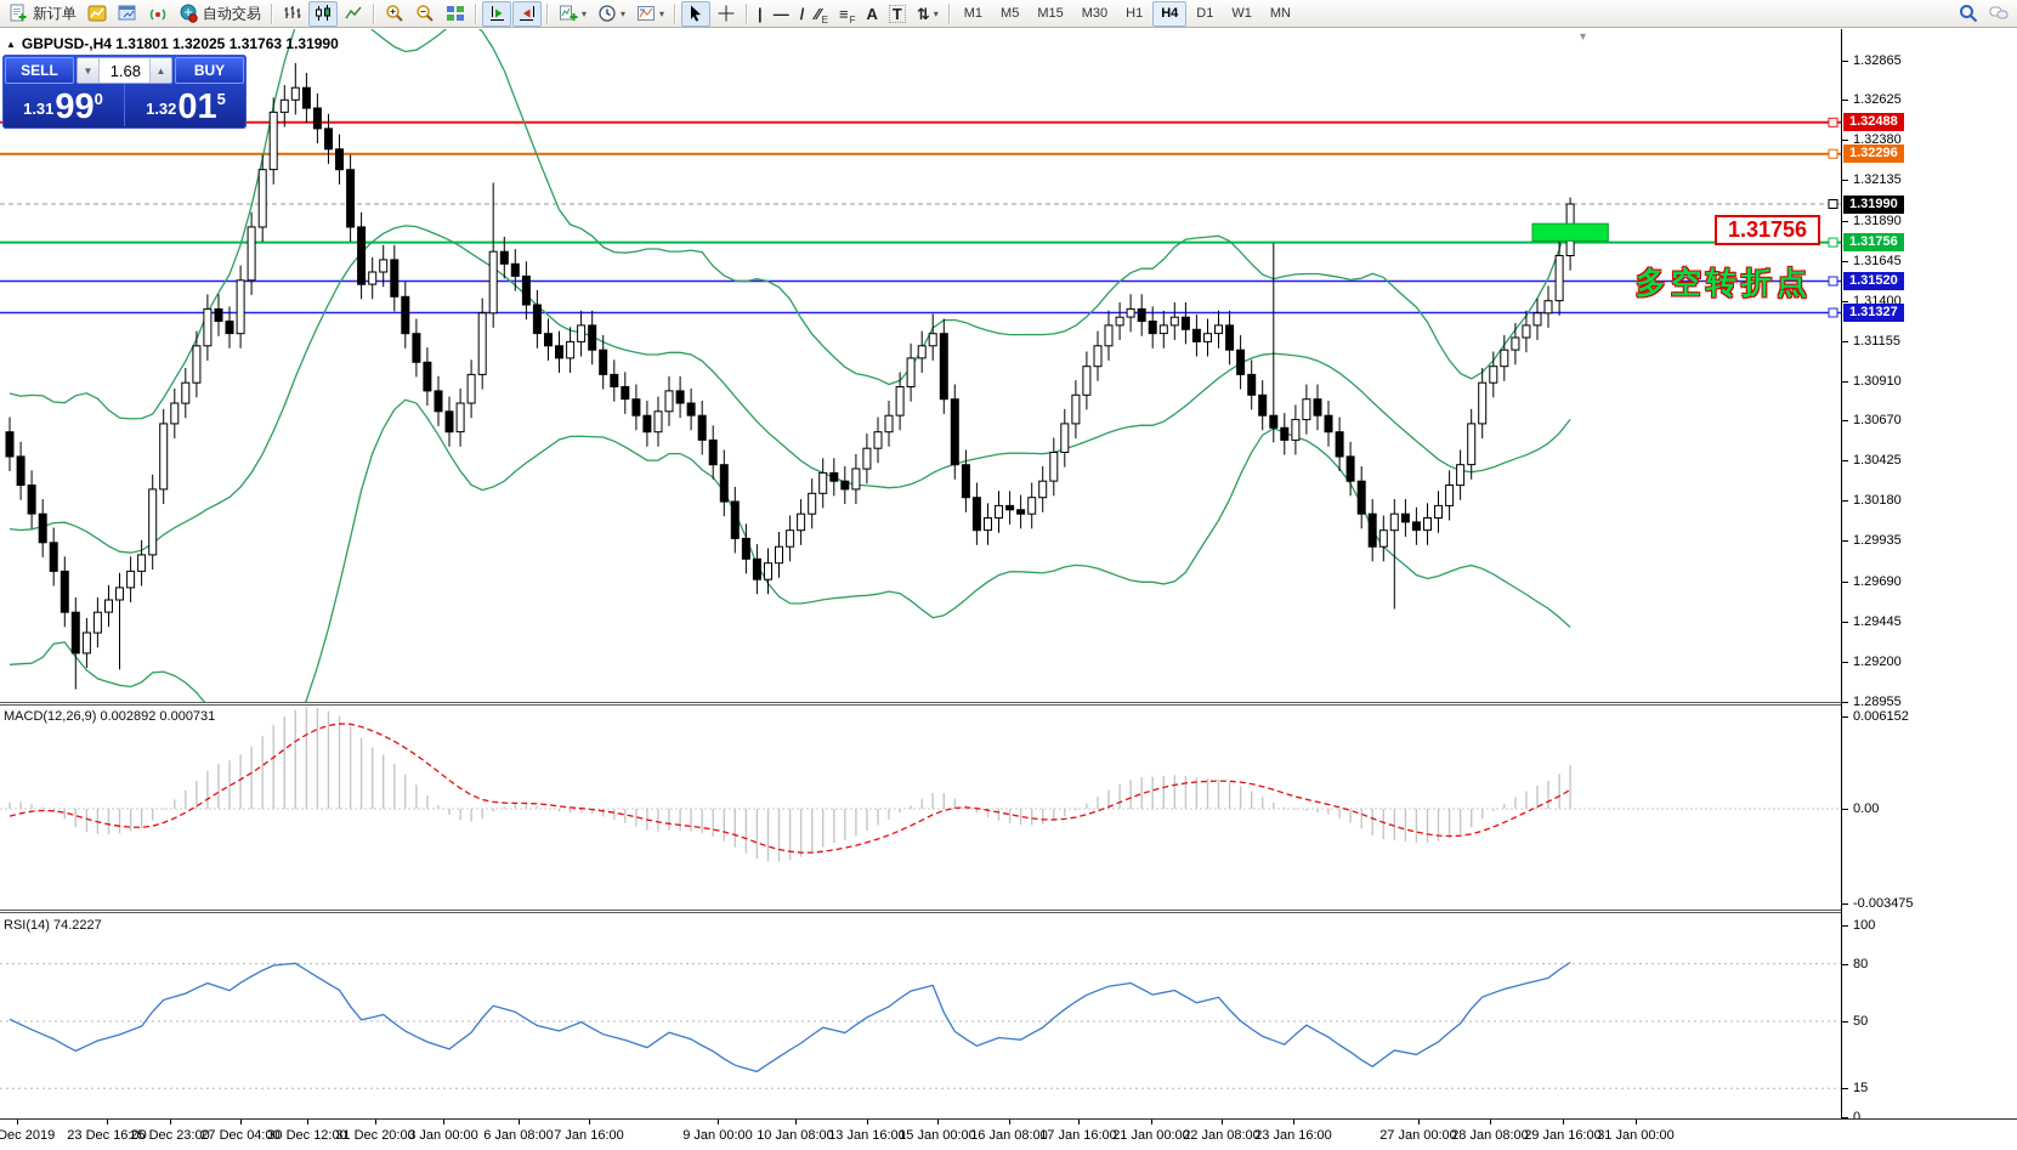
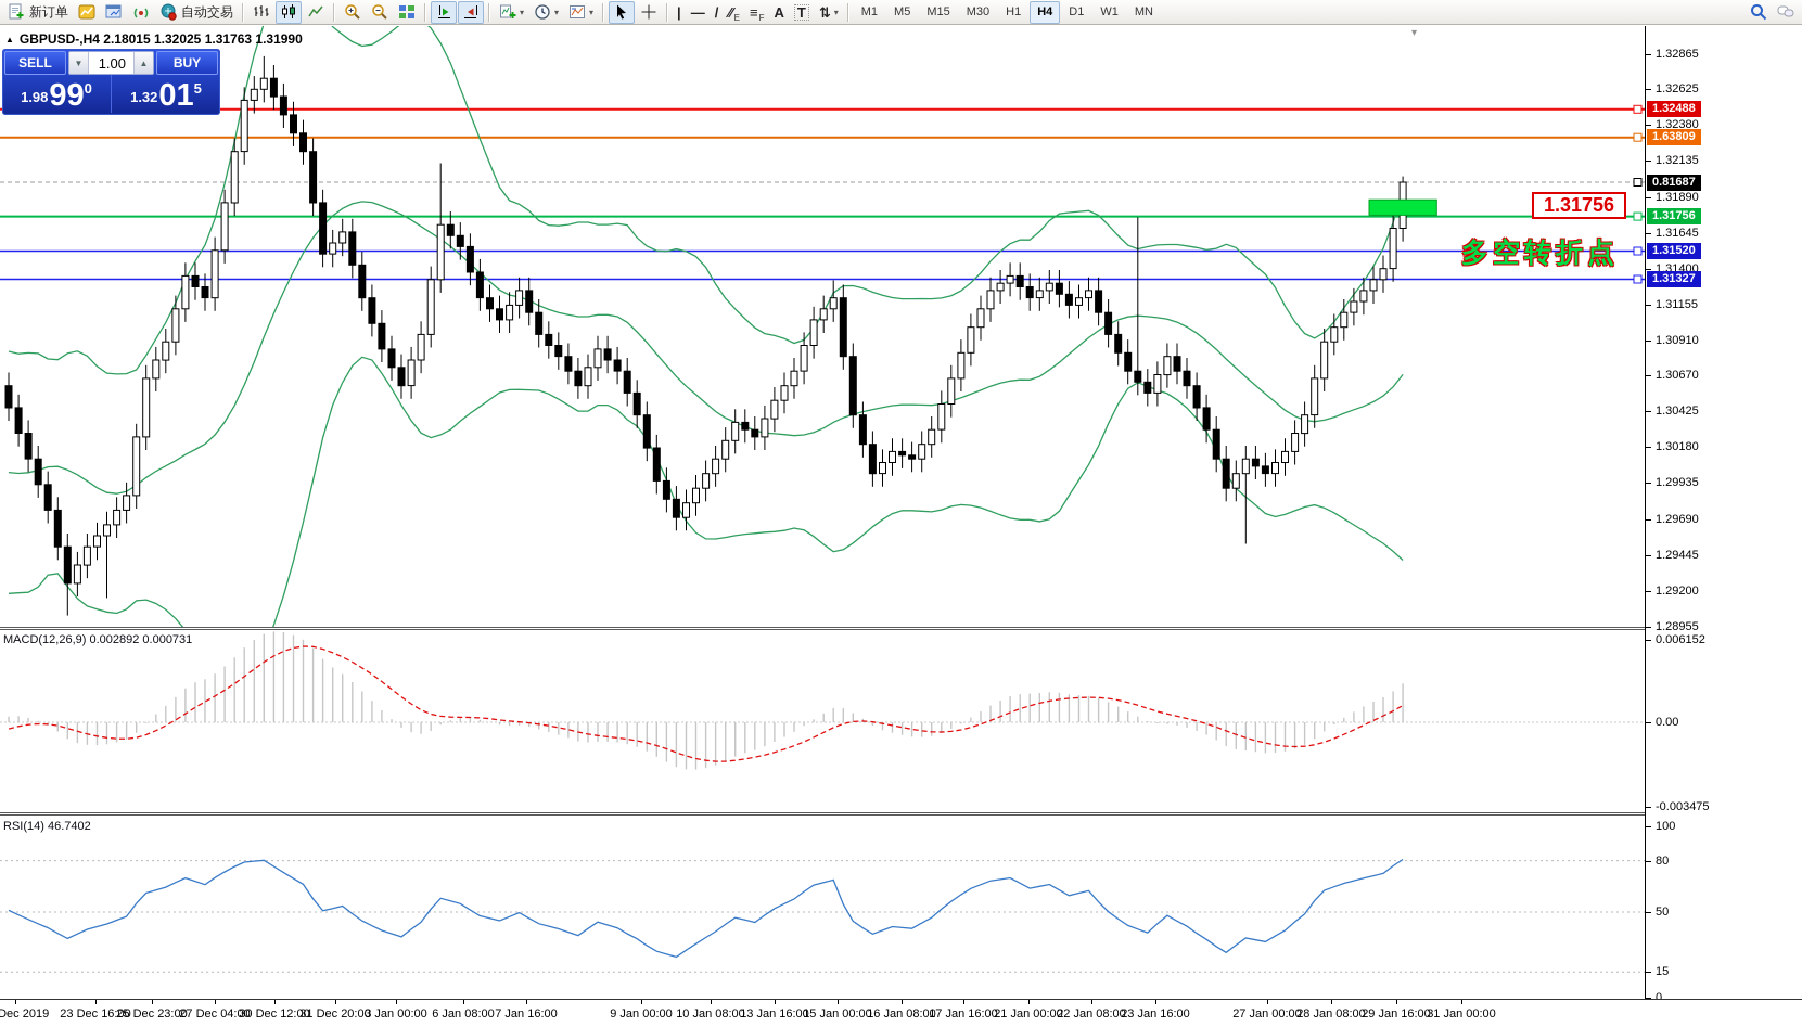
  新订单
  自动交易
  ▾
  ▾
  ▾
  |
  —
  /
  ∕∕
  E
  ≡
  F
  A
  T
  ⇅
  ▾
  M1
  M5
  M15
  M30
  H1
  H4
  D1
  W1
  MN
  1.32865
  1.32625
  1.32380
  1.32135
  1.31890
  1.31645
  1.31400
  1.31155
  1.30910
  1.30670
  1.30425
  1.30180
  1.29935
  1.29690
  1.29445
  1.29200
  1.28955
  1.32488
- 1.32296
+ 1.63809
  1.31756
  1.31520
  1.31327
- 1.31990
+ 0.81687
  0.006152
  0.00
  -0.003475
  100
  80
  50
  15
  0
  Dec 2019
  23 Dec 16:00
  25 Dec 23:00
  27 Dec 04:00
  30 Dec 12:00
  31 Dec 20:00
  3 Jan 00:00
  6 Jan 08:00
  7 Jan 16:00
  9 Jan 00:00
  10 Jan 08:00
  13 Jan 16:00
  15 Jan 00:00
  16 Jan 08:00
  17 Jan 16:00
  21 Jan 00:00
  22 Jan 08:00
  23 Jan 16:00
  27 Jan 00:00
  28 Jan 08:00
  29 Jan 16:00
  31 Jan 00:00
  ▲
- GBPUSD-,H4 1.31801 1.32025 1.31763 1.31990
+ GBPUSD-,H4 2.18015 1.32025 1.31763 1.31990
  ▾
  SELL
  ▼
- 1.68
+ 1.00
  ▲
  BUY
- 1.31
+ 1.98
  99
  0
  1.32
  01
  5
  MACD(12,26,9) 0.002892 0.000731
- RSI(14) 74.2227
+ RSI(14) 46.7402
  1.31756
  多空转折点
